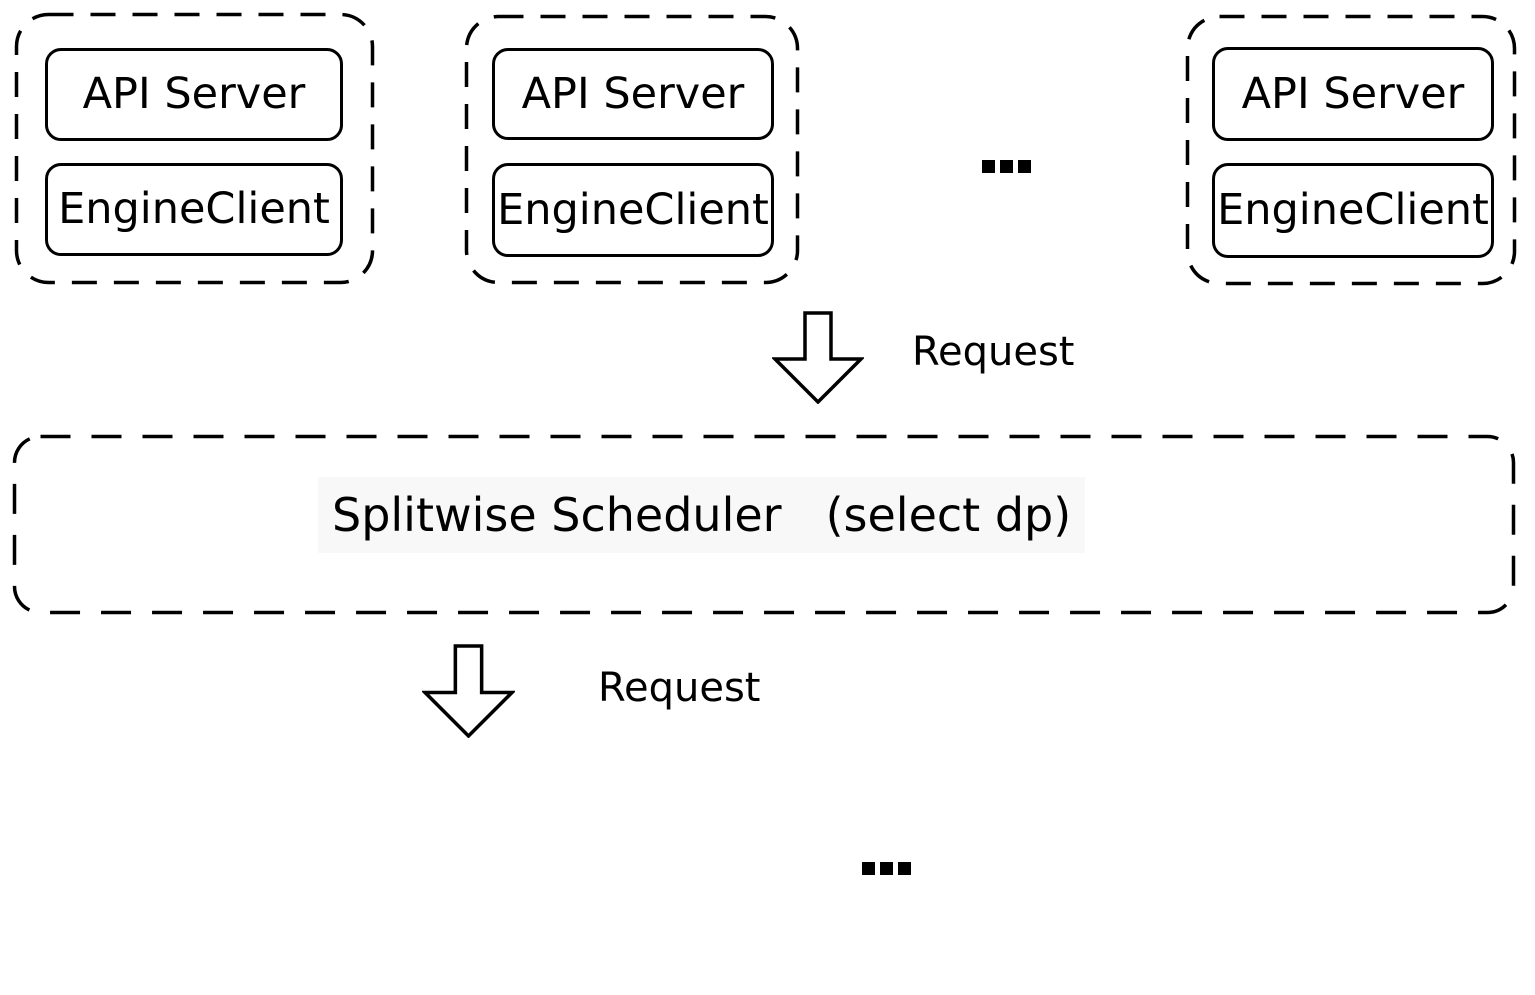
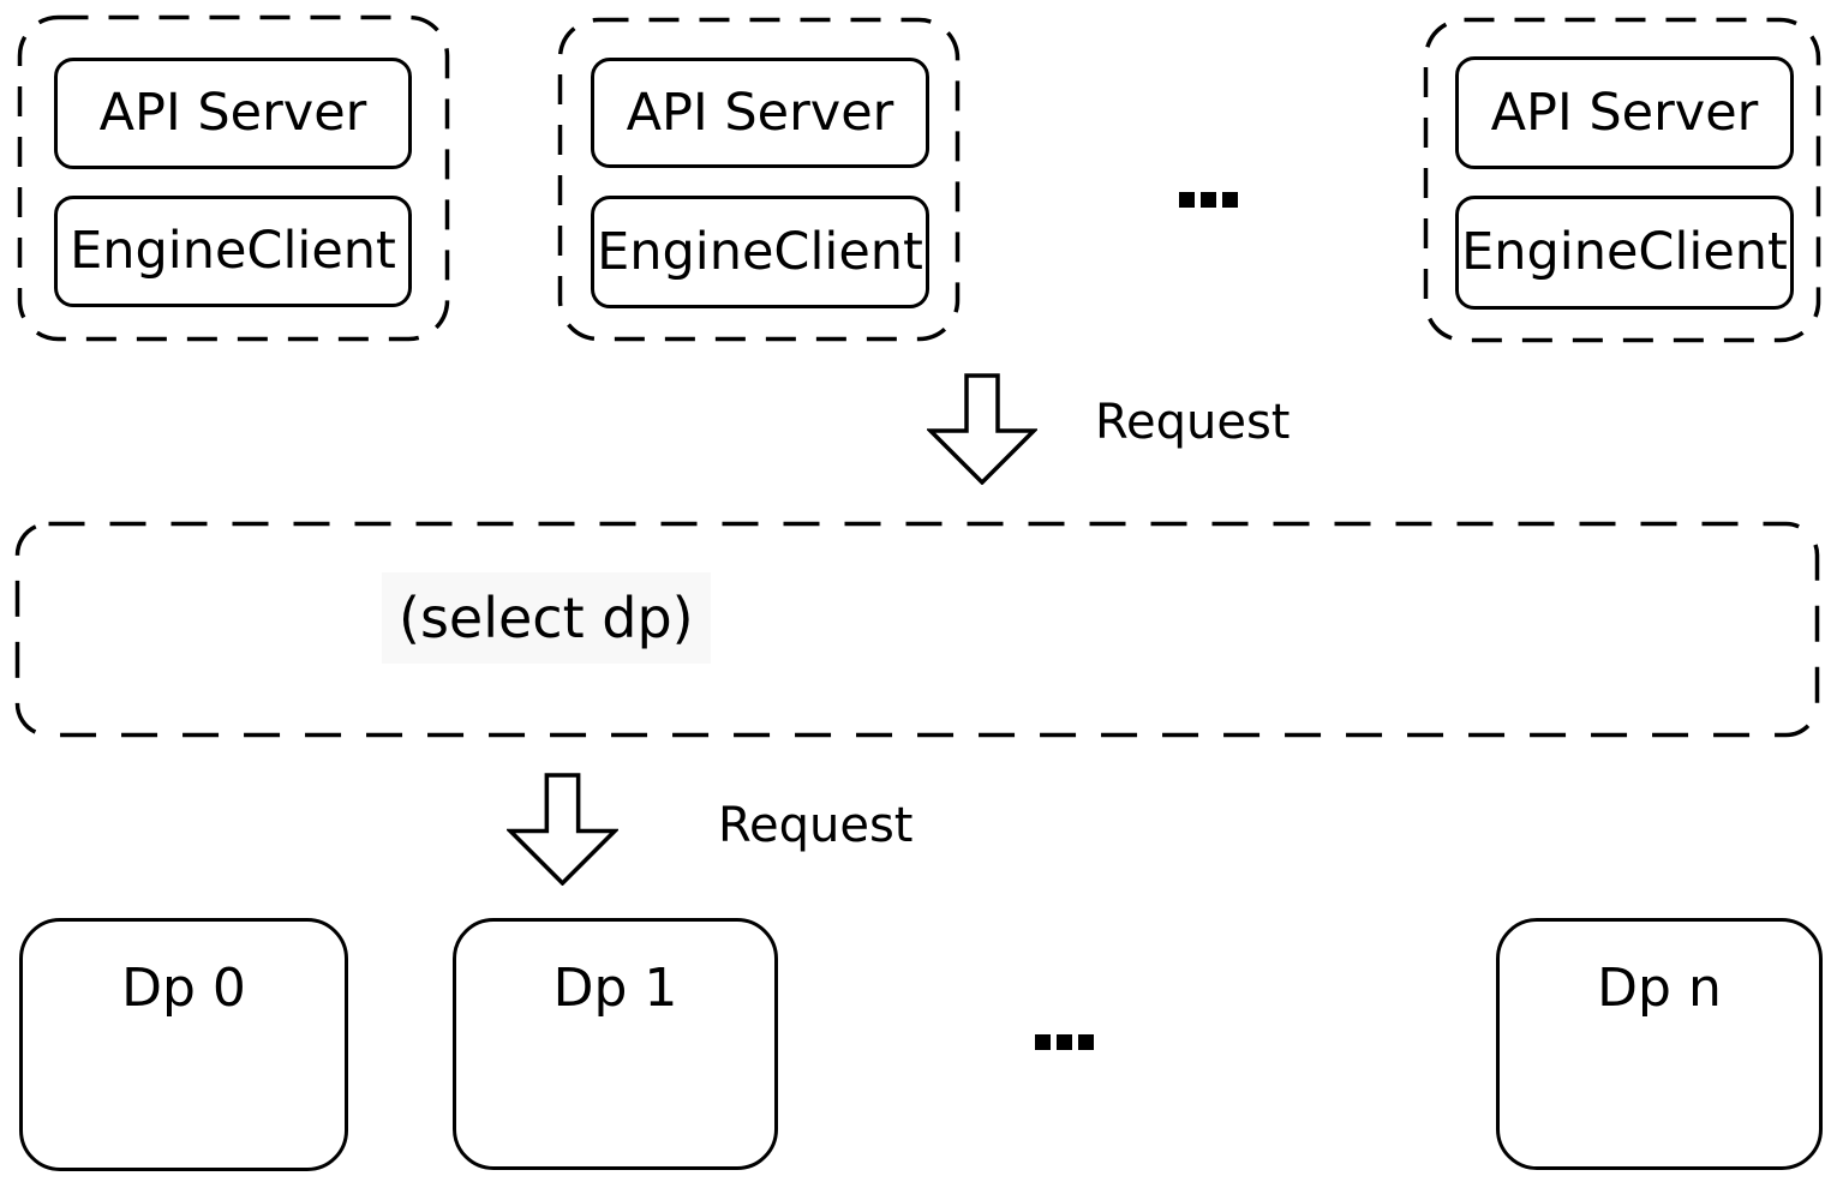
  API Server
  EngineClient
  API Server
  EngineClient
  API Server
  EngineClient
  Request
- Splitwise Scheduler
  (select dp)
  Request
+ Dp 0
+ Dp 1
+ Dp n
